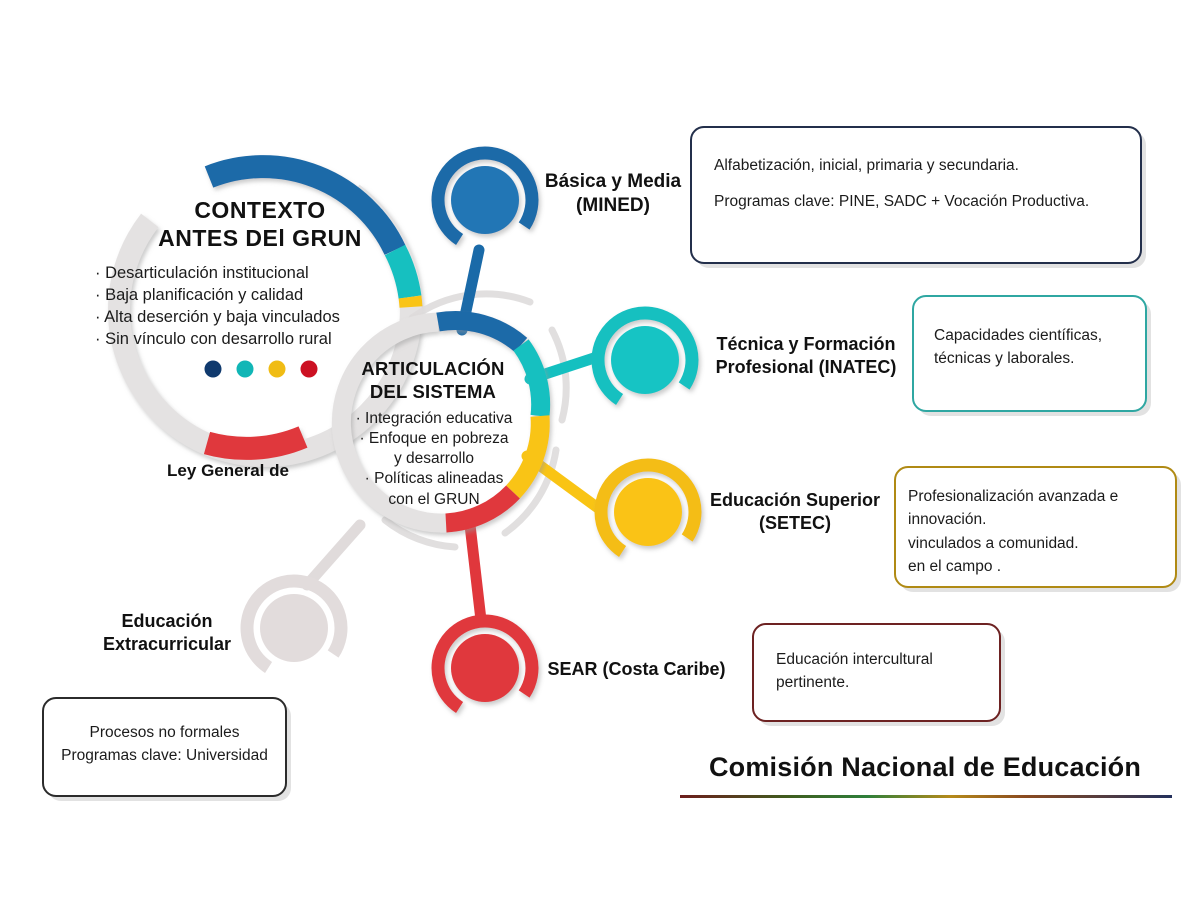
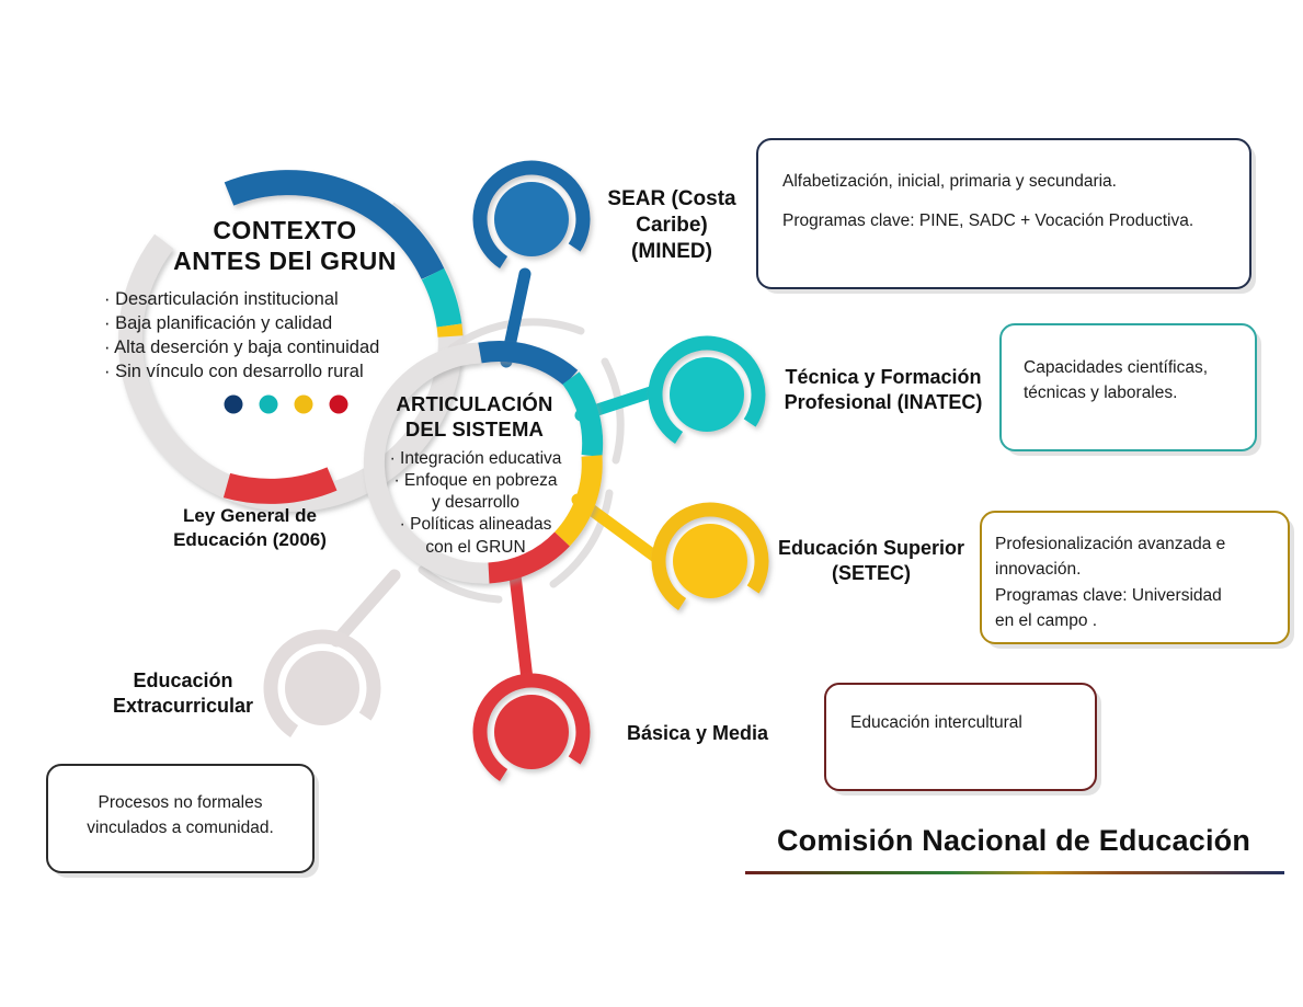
  CONTEXTO
  ANTES DEl GRUN
  · Desarticulación institucional
  · Baja planificación y calidad
- · Alta deserción y baja vinculados
+ · Alta deserción y baja continuidad
  · Sin vínculo con desarrollo rural
  Ley General de
+ Educación (2006)
  ARTICULACIÓN
  DEL SISTEMA
  · Integración educativa
  · Enfoque en pobreza
  y desarrollo
  · Políticas alineadas
  con el GRUN
- Básica y Media
+ SEAR (Costa Caribe)
  (MINED)
  Técnica y Formación
  Profesional (INATEC)
  Educación Superior
  (SETEC)
- SEAR (Costa Caribe)
+ Básica y Media
  Educación
  Extracurricular
  Alfabetización, inicial, primaria y secundaria.
  Programas clave: PINE, SADC + Vocación Productiva.
  Capacidades científicas,
  técnicas y laborales.
  Profesionalización avanzada e
  innovación.
- vinculados a comunidad.
+ Programas clave: Universidad
  en el campo .
  Educación intercultural
- pertinente.
  Procesos no formales
- Programas clave: Universidad
+ vinculados a comunidad.
  Comisión Nacional de Educación
